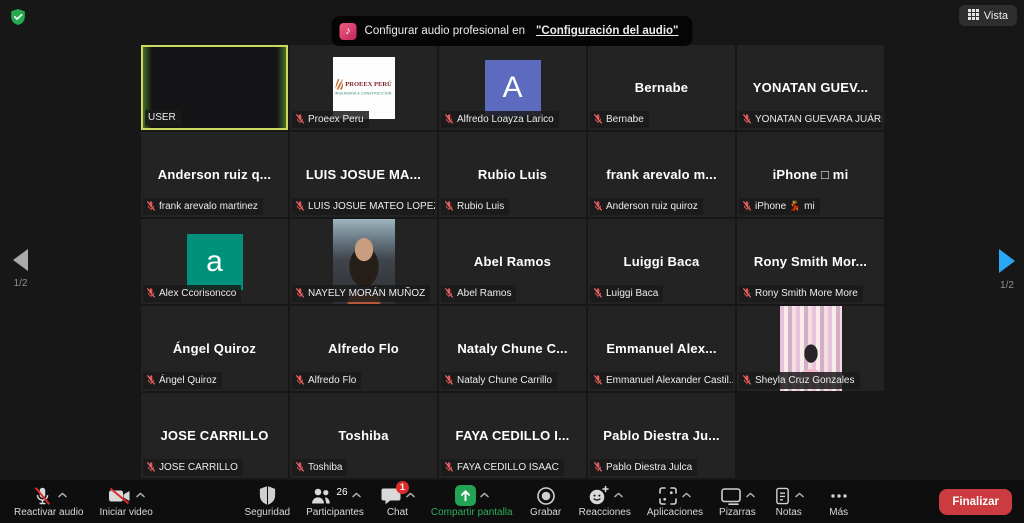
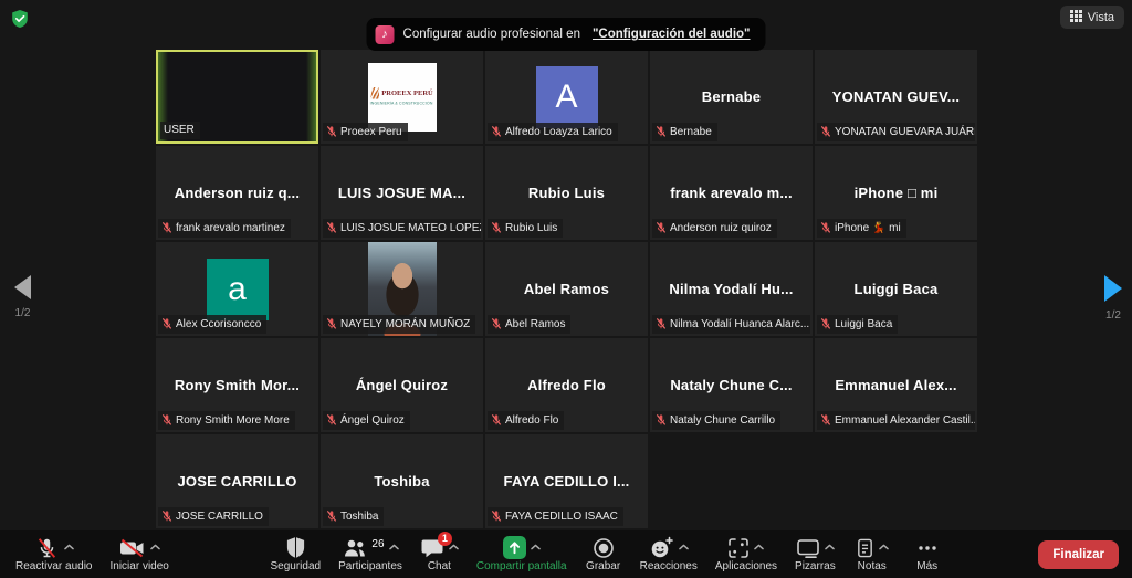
  Vista
  ♪
  Configurar audio profesional en
  "Configuración del audio"
  USER
  Proeex Peru
  A
  Alfredo Loayza Larico
  Bernabe
  Bernabe
  YONATAN GUEV...
  YONATAN GUEVARA JUÁR
  Anderson ruiz q...
  frank arevalo martinez
  LUIS JOSUE MA...
  LUIS JOSUE MATEO LOPE
  Rubio Luis
  Rubio Luis
  frank arevalo m...
  Anderson ruiz quiroz
  iPhone □ mi
  iPhone 💃 mi
  a
  Alex Ccorisoncco
  NAYELY MORÁN MUÑOZ
  Abel Ramos
  Abel Ramos
+ Nilma Yodalí Hu...
+ Nilma Yodalí Huanca Alarc...
  Luiggi Baca
  Luiggi Baca
  Rony Smith Mor...
  Rony Smith More More
  Ángel Quiroz
  Ángel Quiroz
  Alfredo Flo
  Alfredo Flo
  Nataly Chune C...
  Nataly Chune Carrillo
  Emmanuel Alex...
  Emmanuel Alexander Castil.
- Sheyla Cruz Gonzales
  JOSE CARRILLO
  JOSE CARRILLO
  Toshiba
  Toshiba
  FAYA CEDILLO I...
  FAYA CEDILLO ISAAC
- Pablo Diestra Ju...
- Pablo Diestra Julca
  1/2
  1/2
  Reactivar audio
  Iniciar video
  Seguridad
  26
  Participantes
  1
  Chat
  Compartir pantalla
  Grabar
  Reacciones
  Aplicaciones
  Pizarras
  Notas
  Más
  Finalizar
